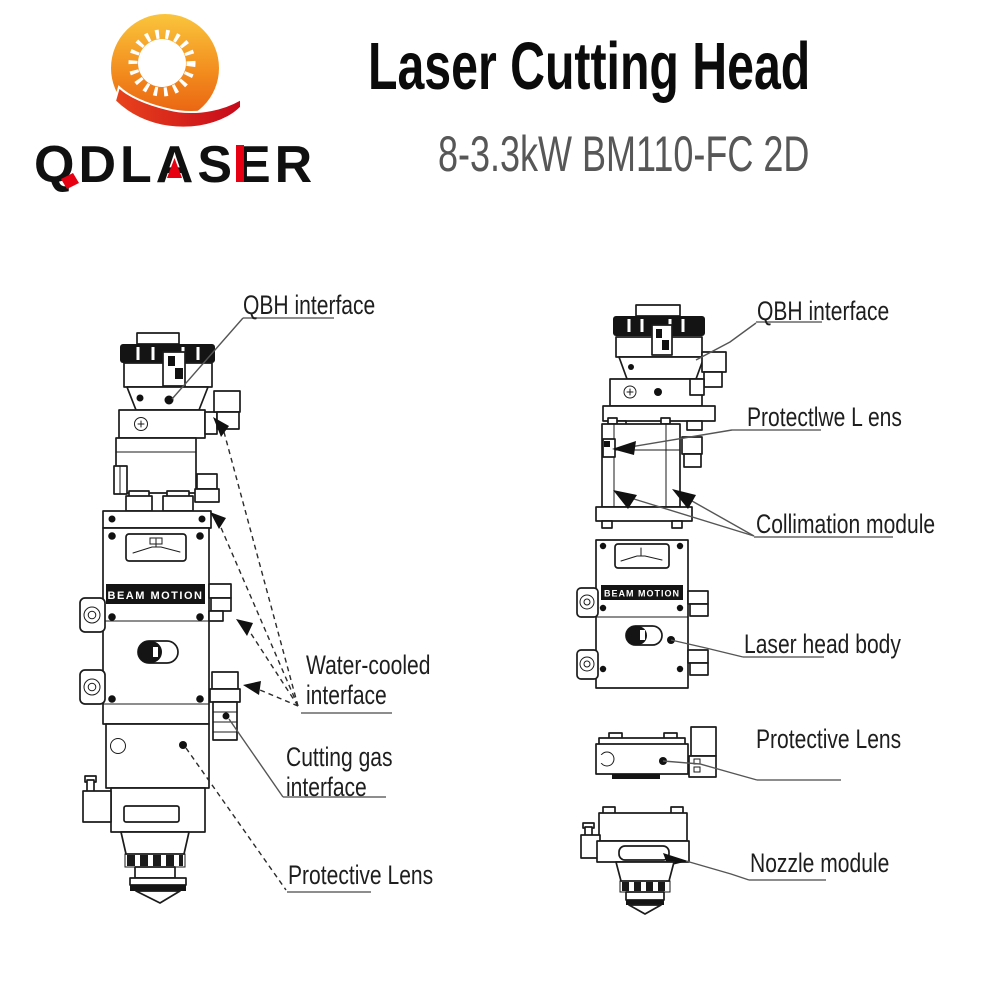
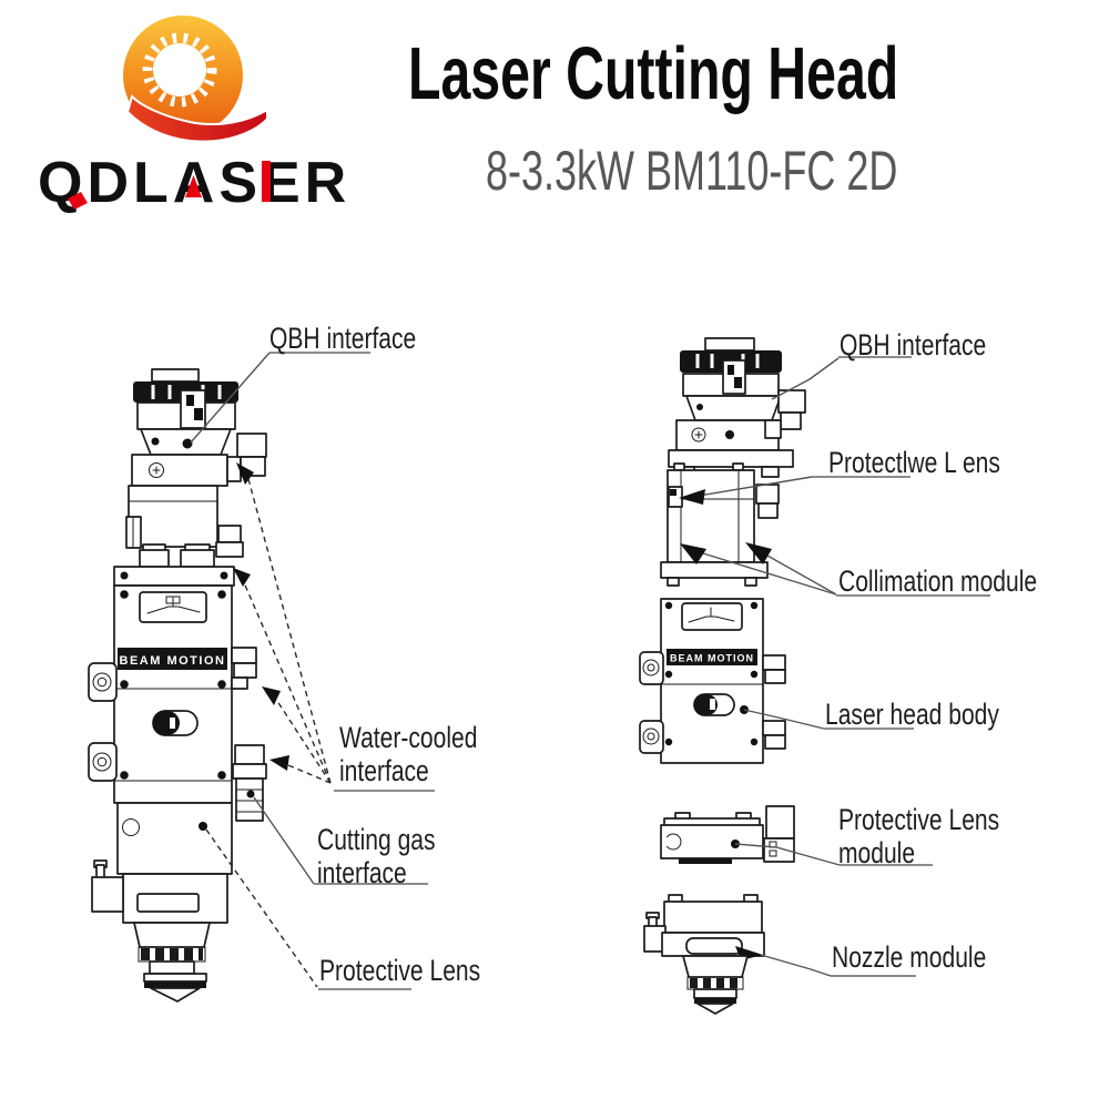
  QDLSER
  Laser Cutting Head
  8-3.3kW BM110-FC 2D
  BEAM MOTION
  BEAM MOTION
  QBH interface
  Water-cooled
  interface
  Cutting gas
  interface
  Protective Lens
  QBH interface
  Protectlwe L ens
  Collimation module
  Laser head body
  Protective Lens
+ module
  Nozzle module
